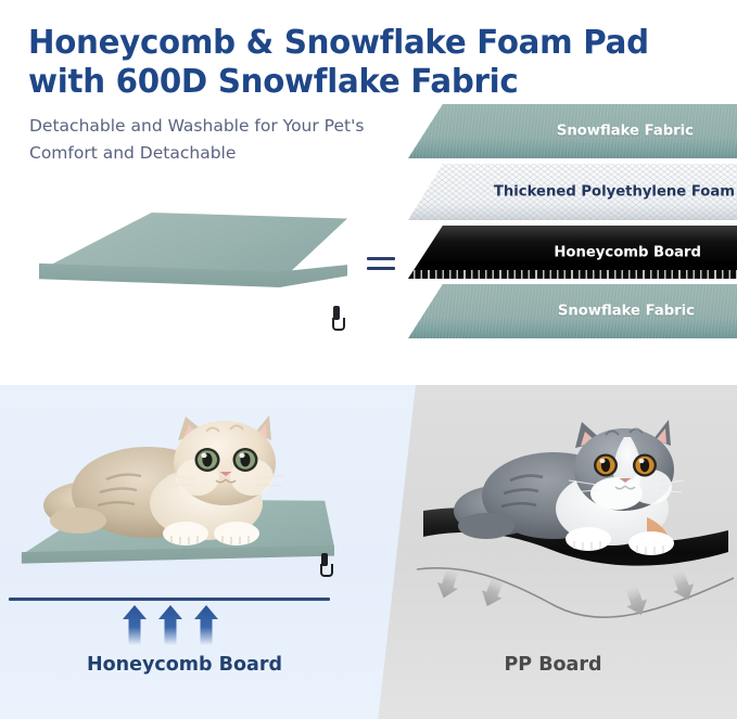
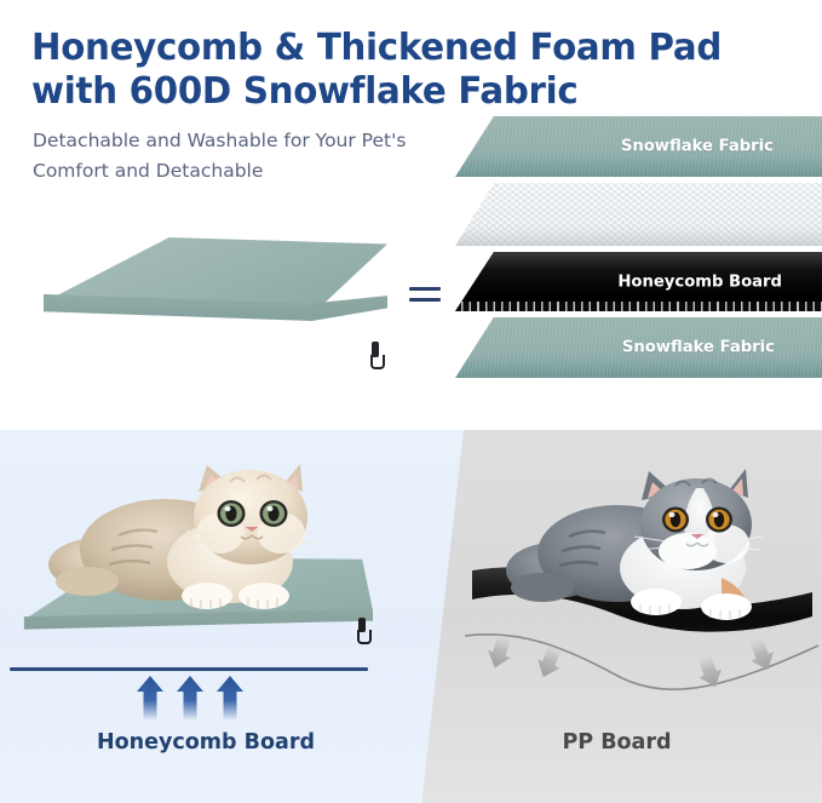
- Honeycomb & Snowflake Foam Pad
+ Honeycomb & Thickened Foam Pad
  with 600D Snowflake Fabric
  Detachable and Washable for Your Pet's Comfort and Detachable
  Snowflake Fabric
- Thickened Polyethylene Foam
  Honeycomb Board
  Snowflake Fabric
  Honeycomb Board
  PP Board
